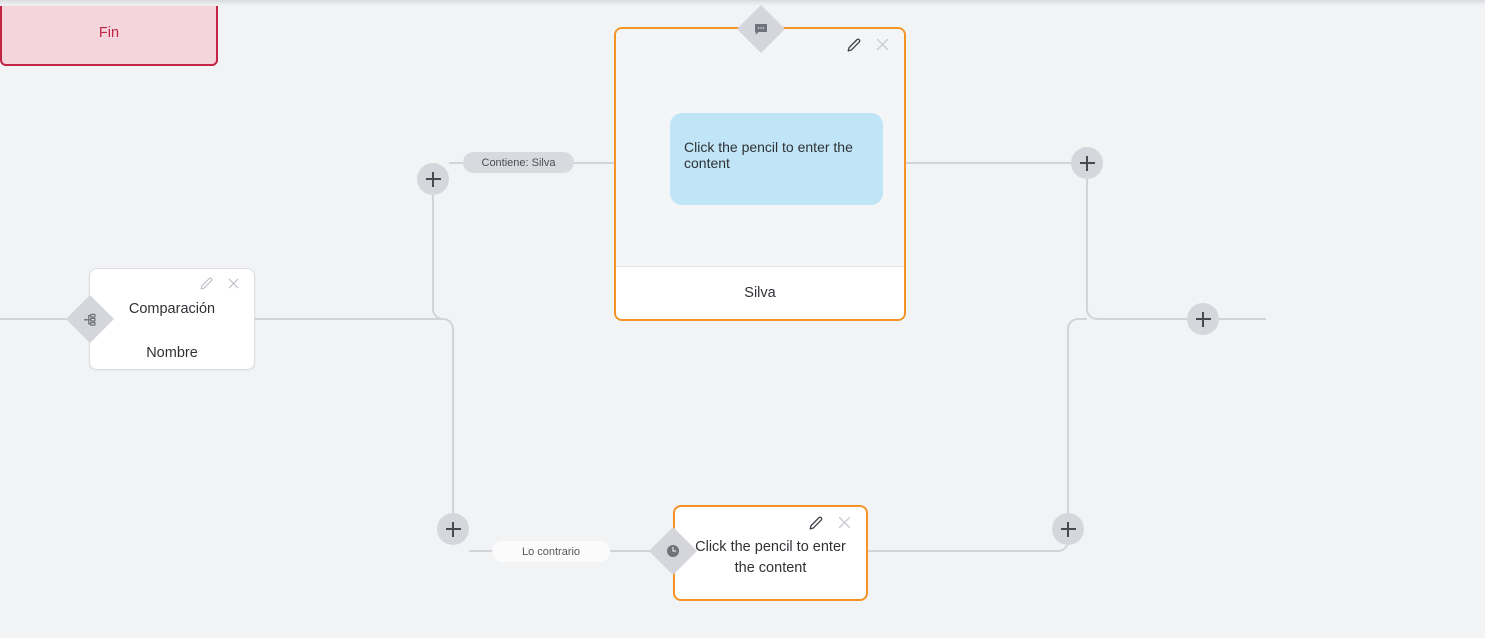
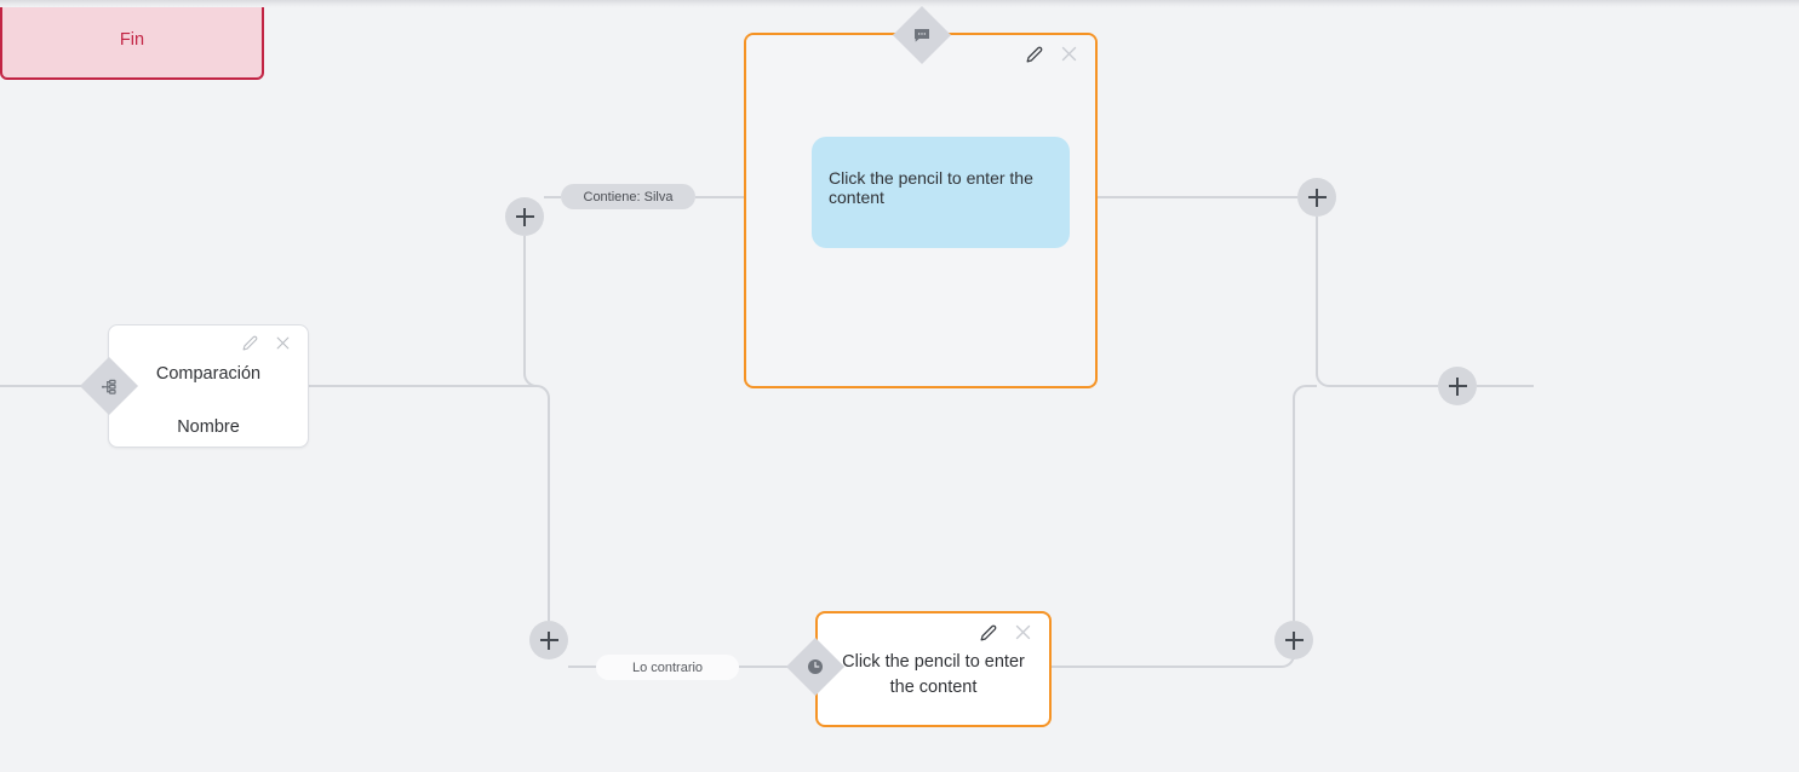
  Contiene: Silva
  Lo contrario
  Comparación
  Nombre
  Click the pencil to enter the content
- Silva
  Click the pencil to enter the content
  Fin
